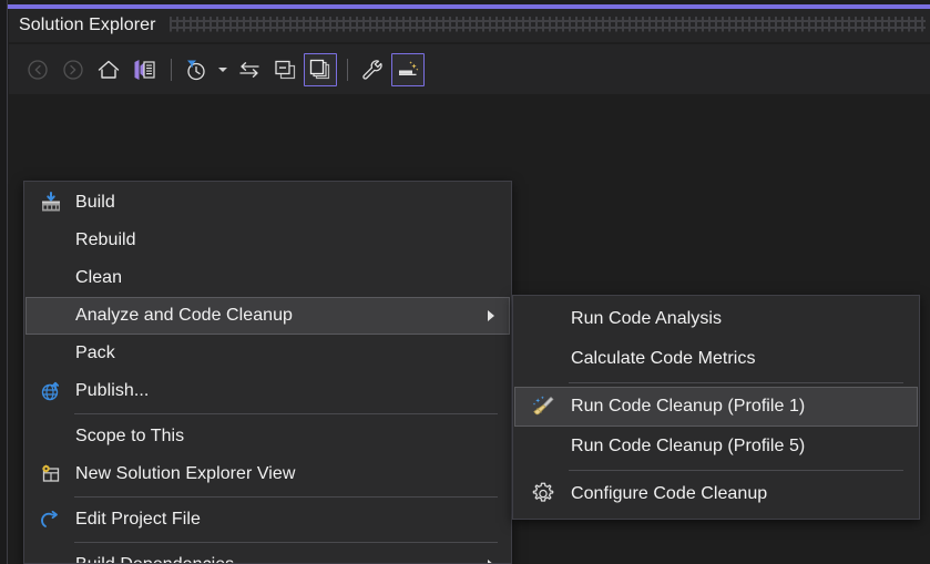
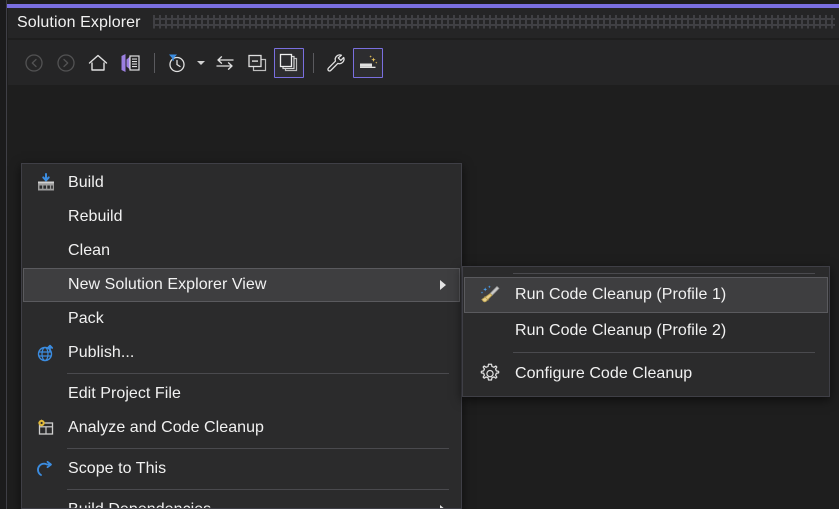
  Solution Explorer
  Build
  Rebuild
  Clean
- Analyze and Code Cleanup
+ New Solution Explorer View
  Pack
  Publish...
- Scope to This
+ Edit Project File
- New Solution Explorer View
+ Analyze and Code Cleanup
- Edit Project File
+ Scope to This
- Run Code Analysis
- Calculate Code Metrics
  Run Code Cleanup (Profile 1)
- Run Code Cleanup (Profile 5)
+ Run Code Cleanup (Profile 2)
  Configure Code Cleanup
